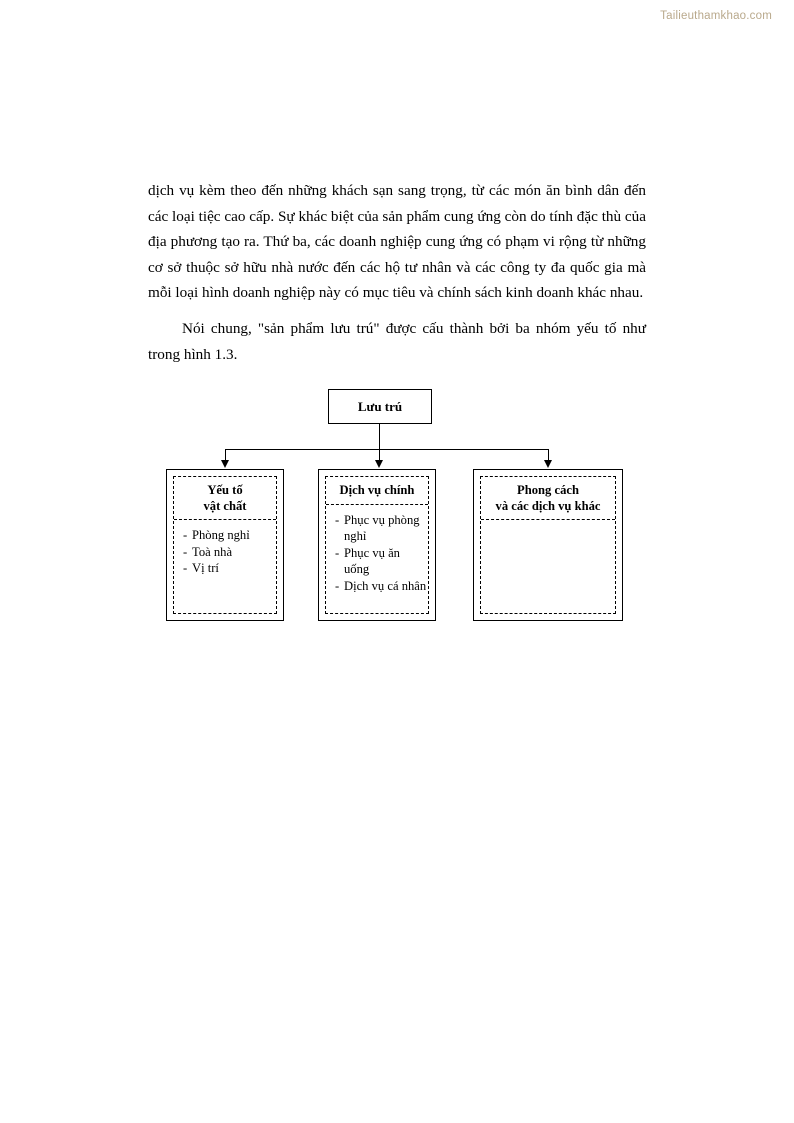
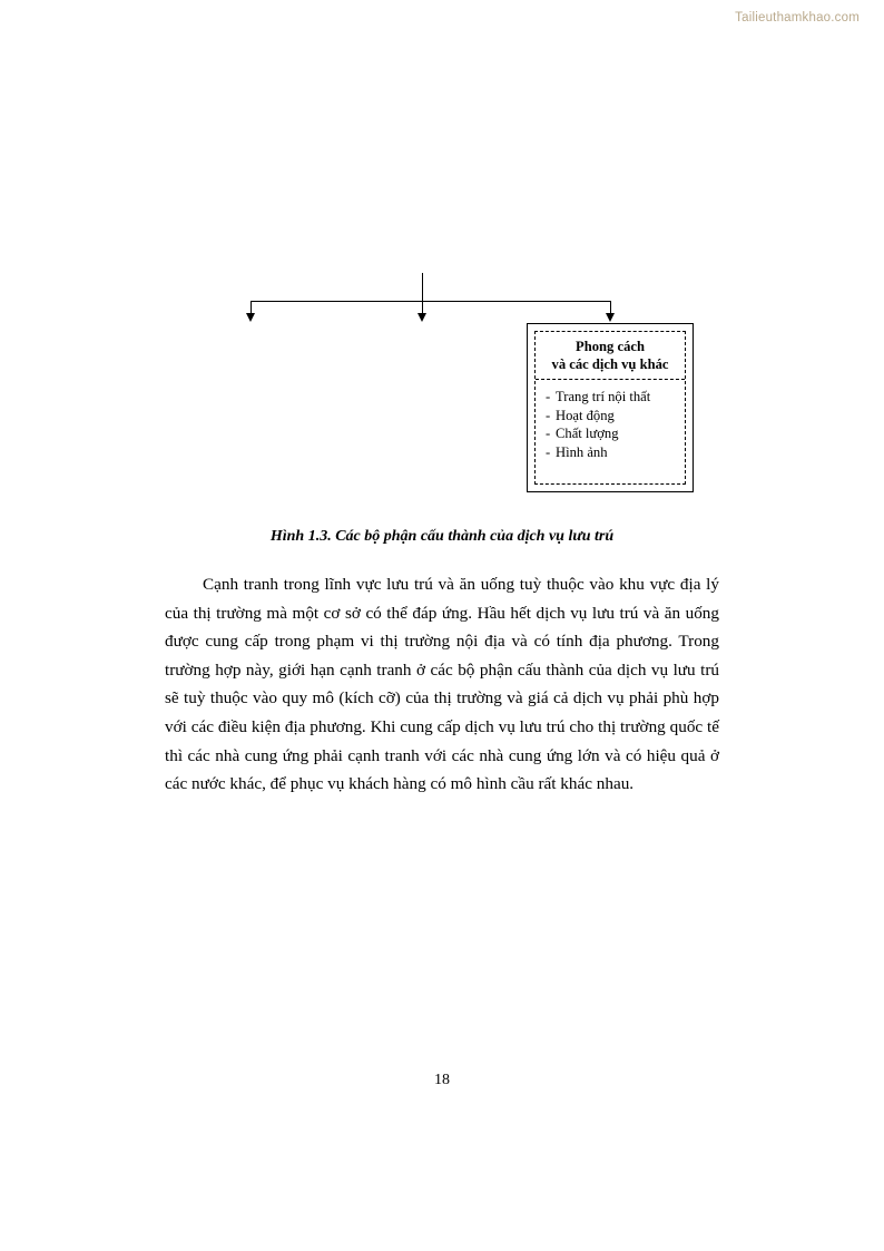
  Tailieuthamkhao.com
- dịch vụ kèm theo đến những khách sạn sang trọng, từ các món ăn bình dân đến các loại tiệc cao cấp. Sự khác biệt của sản phẩm cung ứng còn do tính đặc thù của địa phương tạo ra. Thứ ba, các doanh nghiệp cung ứng có phạm vi rộng từ những cơ sở thuộc sở hữu nhà nước đến các hộ tư nhân và các công ty đa quốc gia mà mỗi loại hình doanh nghiệp này có mục tiêu và chính sách kinh doanh khác nhau.
- Nói chung, "sản phẩm lưu trú" được cấu thành bởi ba nhóm yếu tố như trong hình 1.3.
- Lưu trú
- Yếu tố
- vật chất
- Phòng nghỉ
- Toà nhà
- Vị trí
- Dịch vụ chính
- Phục vụ phòng
- nghỉ
- Phục vụ ăn uống
- Dịch vụ cá nhân
  Phong cách
  và các dịch vụ khác
+ Trang trí nội thất
+ Hoạt động
+ Chất lượng
+ Hình ảnh
+ Hình 1.3. Các bộ phận cấu thành của dịch vụ lưu trú
+ Cạnh tranh trong lĩnh vực lưu trú và ăn uống tuỳ thuộc vào khu vực địa lý của thị trường mà một cơ sở có thể đáp ứng. Hầu hết dịch vụ lưu trú và ăn uống được cung cấp trong phạm vi thị trường nội địa và có tính địa phương. Trong trường hợp này, giới hạn cạnh tranh ở các bộ phận cấu thành của dịch vụ lưu trú sẽ tuỳ thuộc vào quy mô (kích cỡ) của thị trường và giá cả dịch vụ phải phù hợp với các điều kiện địa phương. Khi cung cấp dịch vụ lưu trú cho thị trường quốc tế thì các nhà cung ứng phải cạnh tranh với các nhà cung ứng lớn và có hiệu quả ở các nước khác, để phục vụ khách hàng có mô hình cầu rất khác nhau.
+ 18
